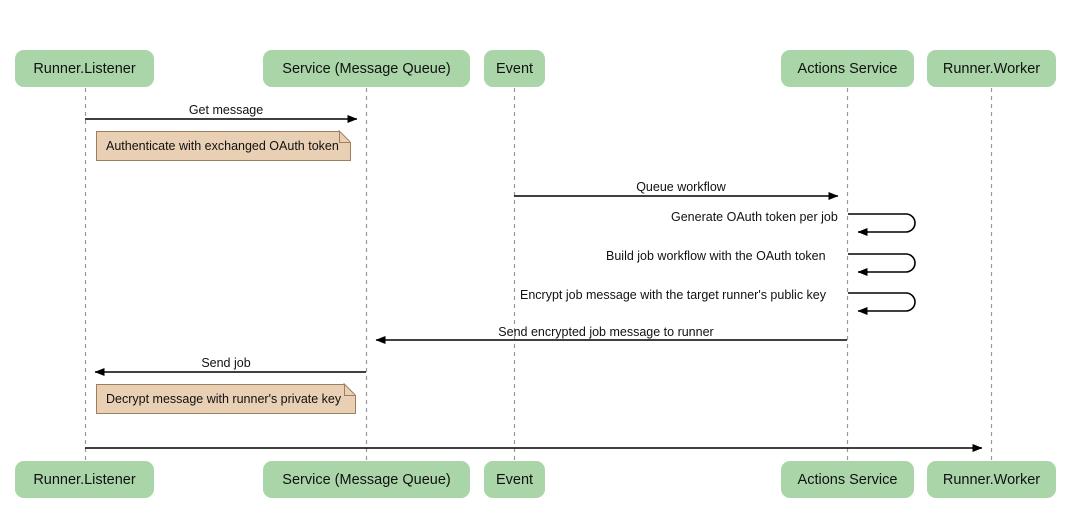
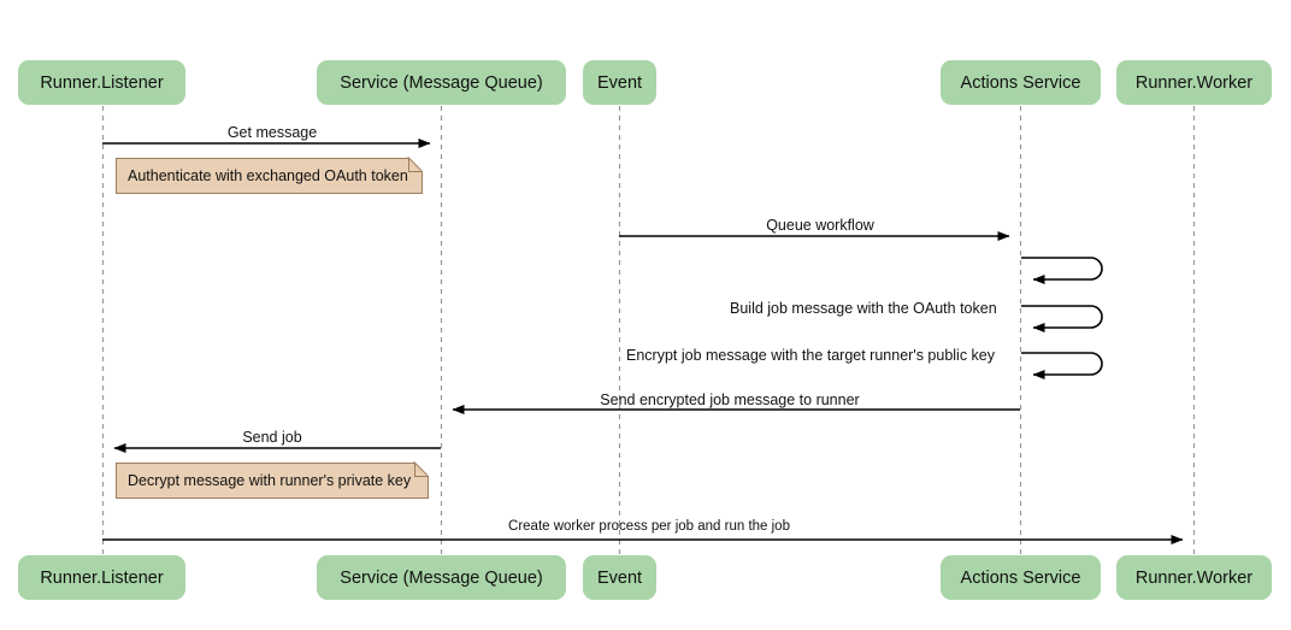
  Runner.Listener
  Service (Message Queue)
  Event
  Actions Service
  Runner.Worker
  Runner.Listener
  Service (Message Queue)
  Event
  Actions Service
  Runner.Worker
  Get message
  Queue workflow
- Generate OAuth token per job
- Build job workflow with the OAuth token
+ Build job message with the OAuth token
  Encrypt job message with the target runner's public key
  Send encrypted job message to runner
  Send job
+ Create worker process per job and run the job
  Authenticate with exchanged OAuth toke
  Decrypt message with runner's private ke
